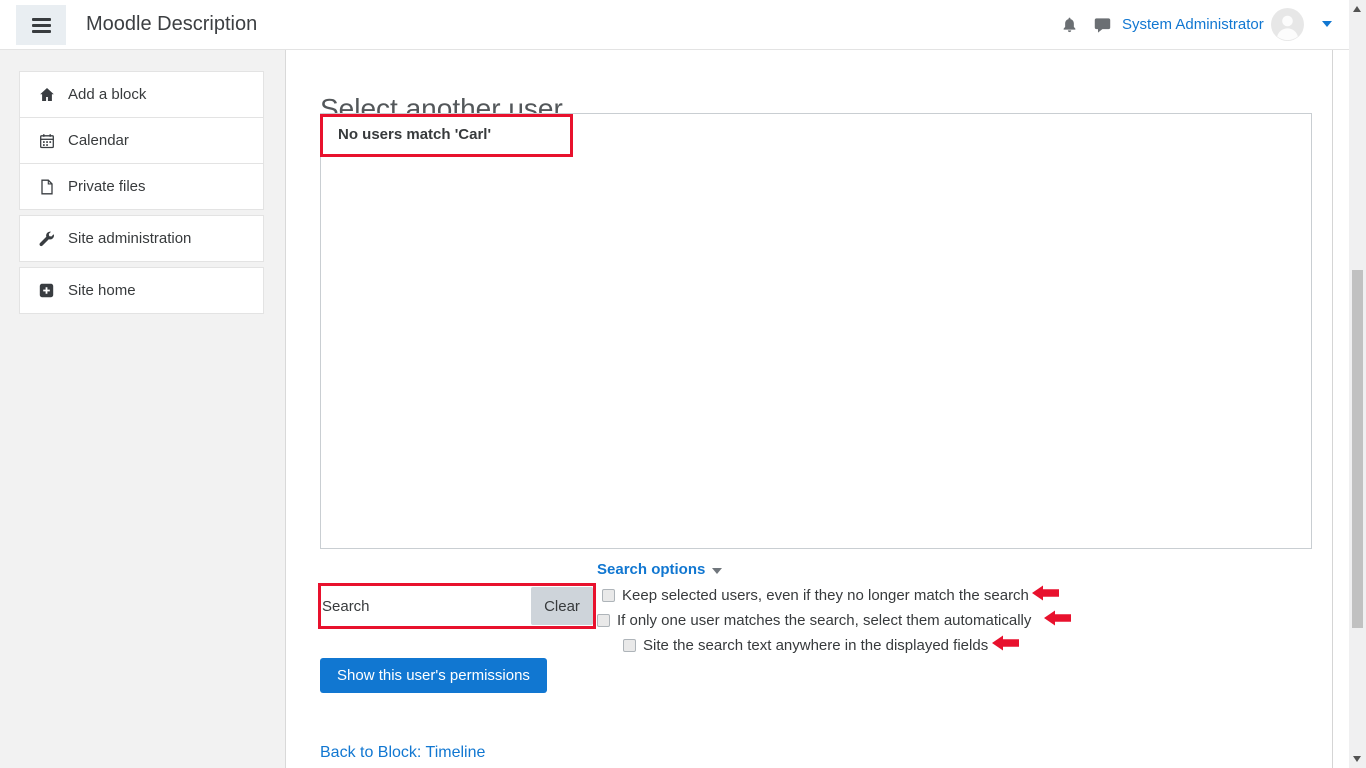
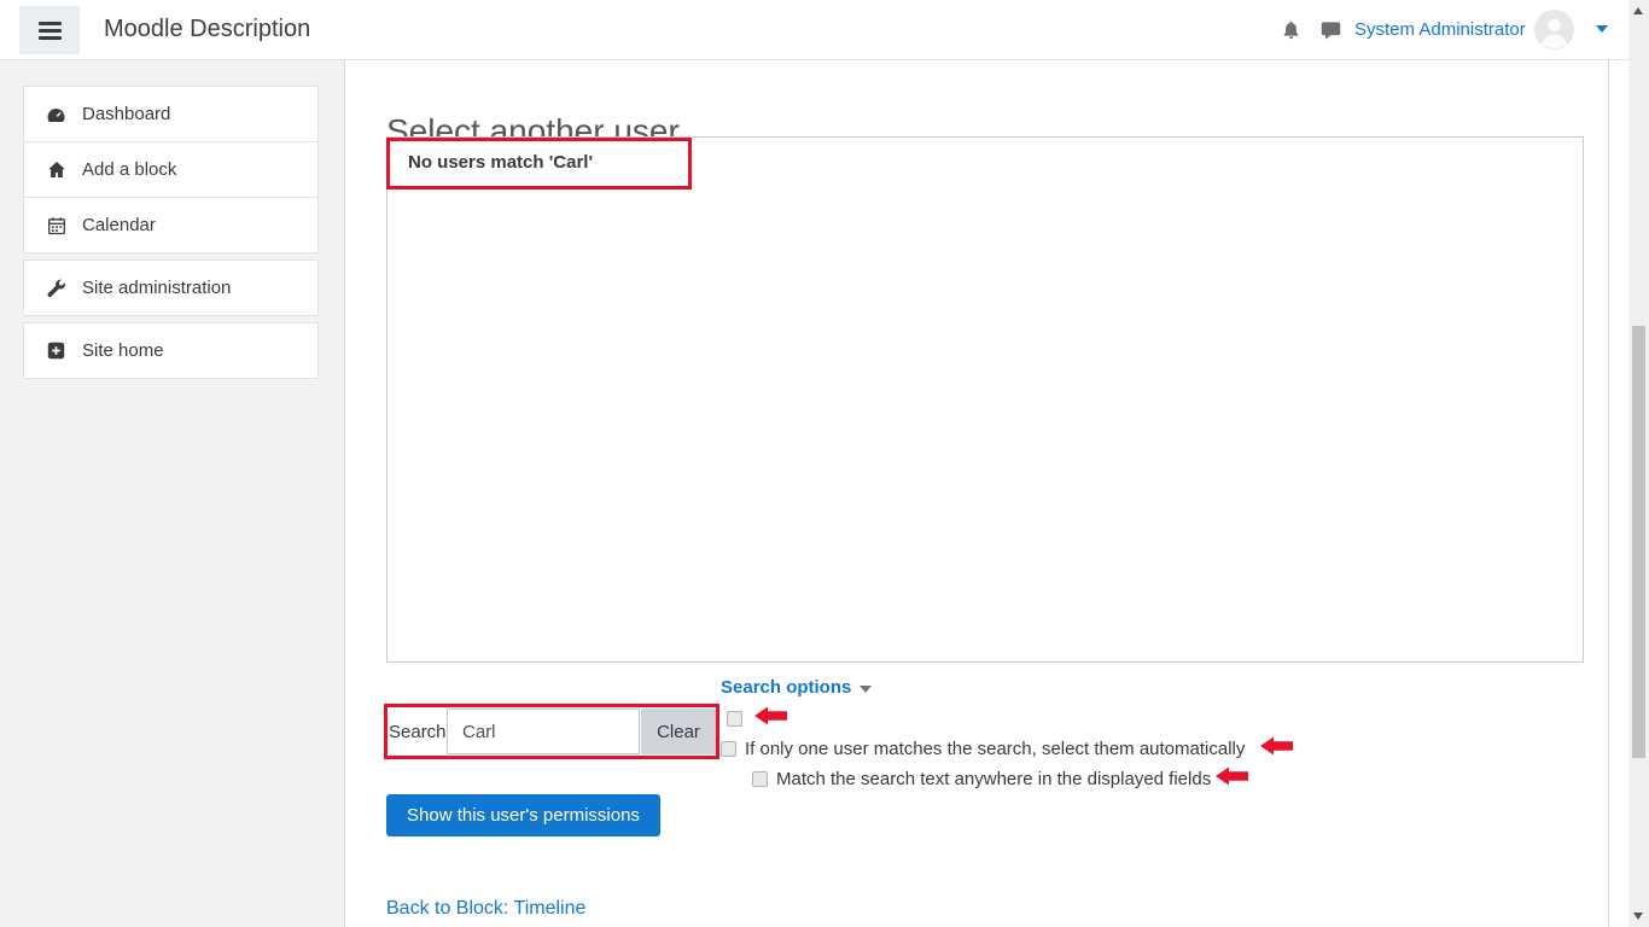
  Moodle Description
  System Administrator
+ Dashboard
  Add a block
  Calendar
- Private files
  Site administration
  Site home
  Select another user
  No users match 'Carl'
  Search options
  Search
+ Carl
  Clear
- Keep selected users, even if they no longer match the search
  If only one user matches the search, select them automatically
- Site the search text anywhere in the displayed fields
+ Match the search text anywhere in the displayed fields
  Show this user's permissions
  Back to Block: Timeline
